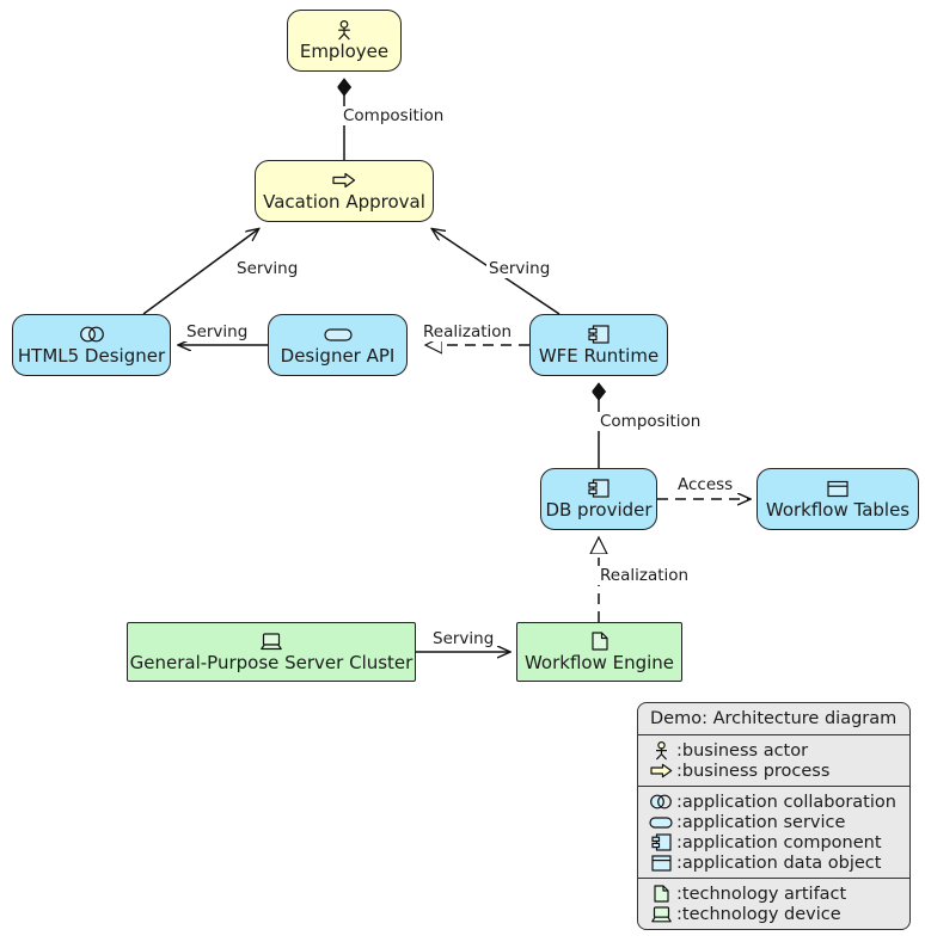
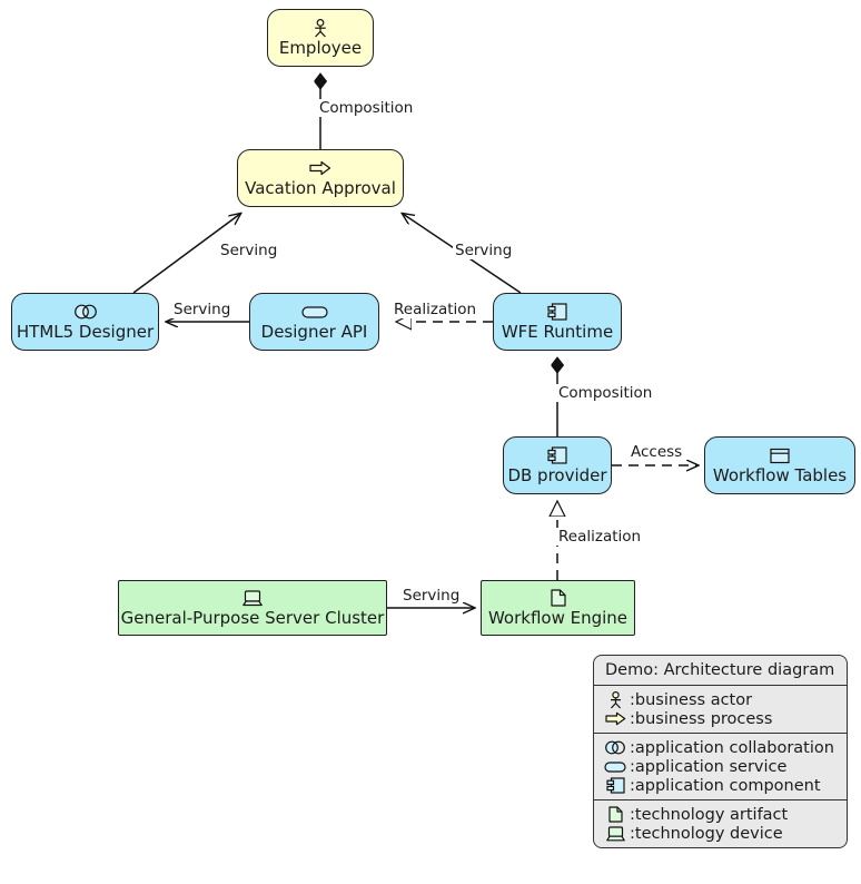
  Employee
  Vacation Approval
  HTML5 Designer
  Designer API
  WFE Runtime
  DB provider
  Workflow Tables
  General-Purpose Server Cluster
  Workflow Engine
  Composition
  Serving
  Serving
  Serving
  Realization
  Composition
  Access
  Realization
  Serving
  Demo: Architecture diagram
  :business actor
  :business process
  :application collaboration
  :application service
  :application component
- :application data object
  :technology artifact
  :technology device
